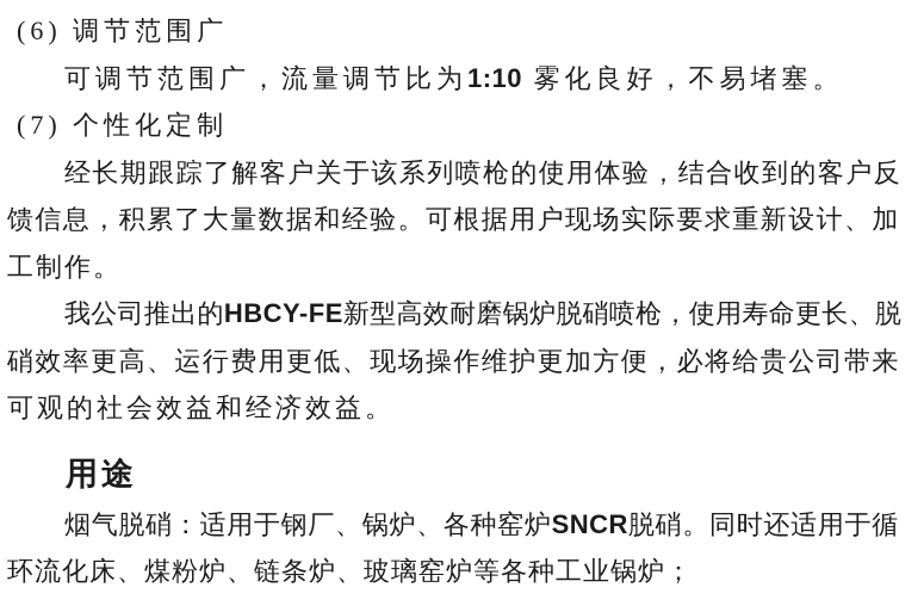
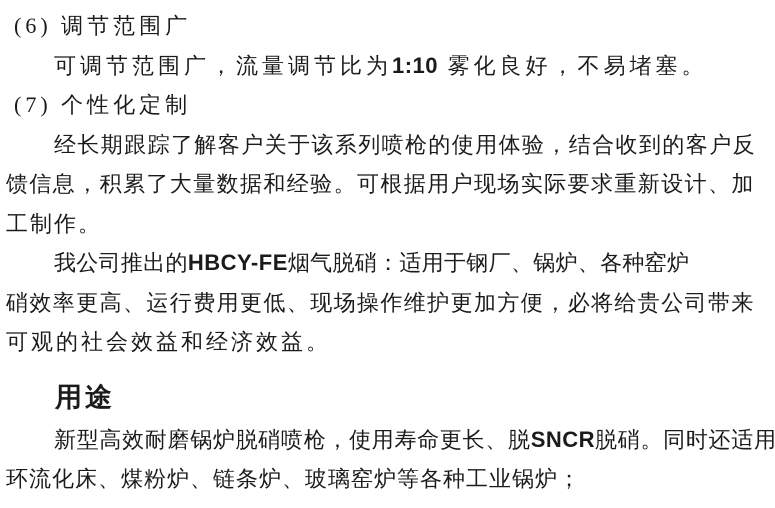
  (6) 调节范围广
  可调节范围广，流量调节比为1:10 雾化良好，不易堵塞。
  (7) 个性化定制
  经长期跟踪了解客户关于该系列喷枪的使用体验，结合收到的客户反
  馈信息，积累了大量数据和经验。可根据用户现场实际要求重新设计、加
  工制作。
- 我公司推出的HBCY-FE新型高效耐磨锅炉脱硝喷枪，使用寿命更长、脱
+ 我公司推出的HBCY-FE烟气脱硝：适用于钢厂、锅炉、各种窑炉
  硝效率更高、运行费用更低、现场操作维护更加方便，必将给贵公司带来
  可观的社会效益和经济效益。
  用途
- 烟气脱硝：适用于钢厂、锅炉、各种窑炉SNCR脱硝。同时还适用于循
+ 新型高效耐磨锅炉脱硝喷枪，使用寿命更长、脱SNCR脱硝。同时还适用
  环流化床、煤粉炉、链条炉、玻璃窑炉等各种工业锅炉；
